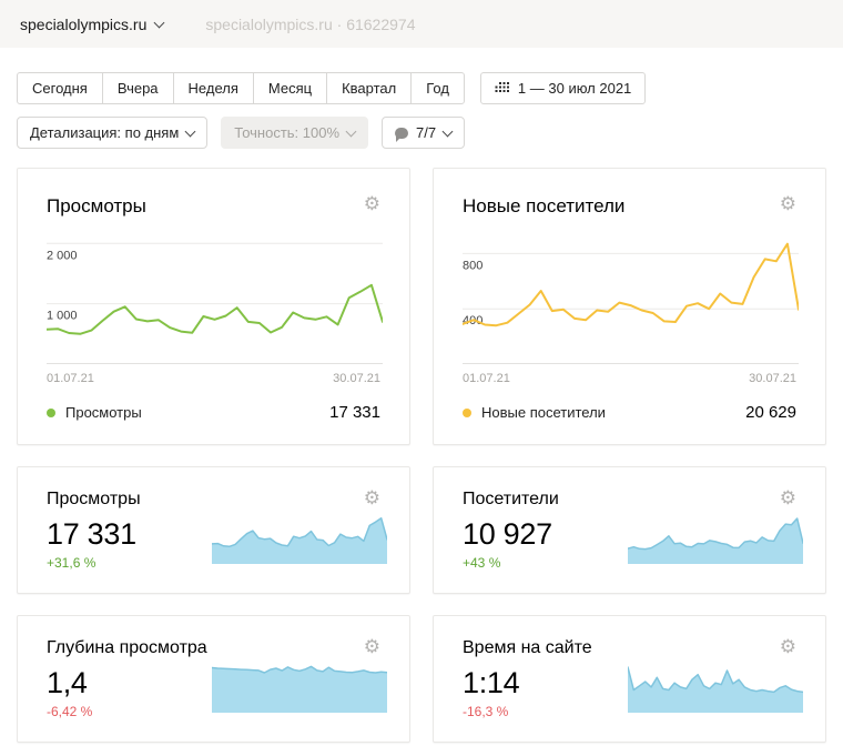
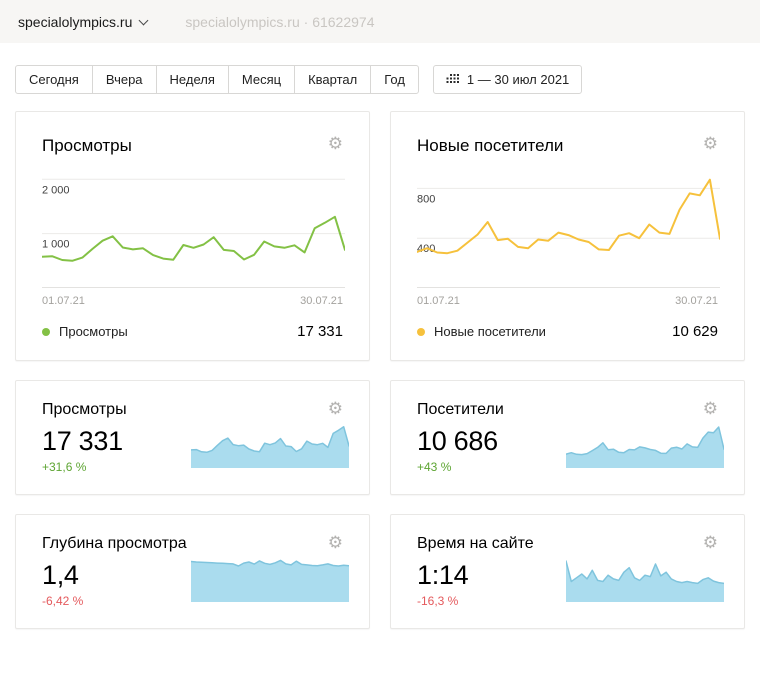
  specialolympics.ru
  specialolympics.ru · 61622974
  Сегодня
  Вчера
  Неделя
  Месяц
  Квартал
  Год
  1 — 30 июл 2021
- Детализация: по дням
- Точность: 100%
- 7/7
  Просмотры
  ⚙
  2 000
  1 000
  01.07.21
  30.07.21
  Просмотры
  17 331
  Новые посетители
  ⚙
  800
  01.07.21
  30.07.21
  Новые посетители
- 20 629
+ 10 629
  Просмотры
  ⚙
  17 331
  +31,6 %
  Посетители
  ⚙
- 10 927
+ 10 686
  +43 %
  Глубина просмотра
  ⚙
  1,4
  -6,42 %
  Время на сайте
  ⚙
  1:14
  -16,3 %
